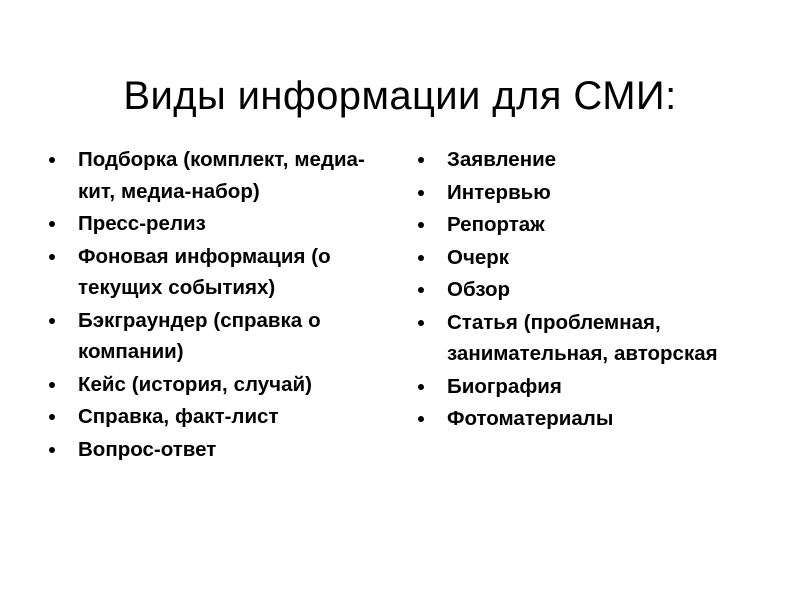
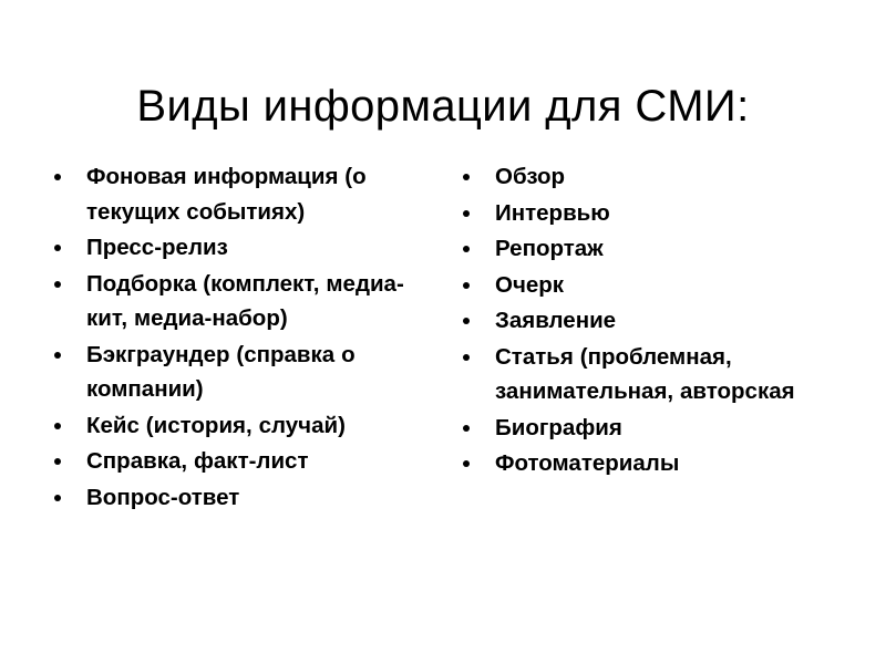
  Виды информации для СМИ:
- Подборка (комплект, медиа-кит, медиа-набор)
+ Фоновая информация (о текущих событиях)
  Пресс-релиз
- Фоновая информация (о текущих событиях)
+ Подборка (комплект, медиа-кит, медиа-набор)
  Бэкграундер (справка о компании)
  Кейс (история, случай)
  Справка, факт-лист
  Вопрос-ответ
- Заявление
+ Обзор
  Интервью
  Репортаж
  Очерк
- Обзор
+ Заявление
  Статья (проблемная, занимательная, авторская
  Биография
  Фотоматериалы
